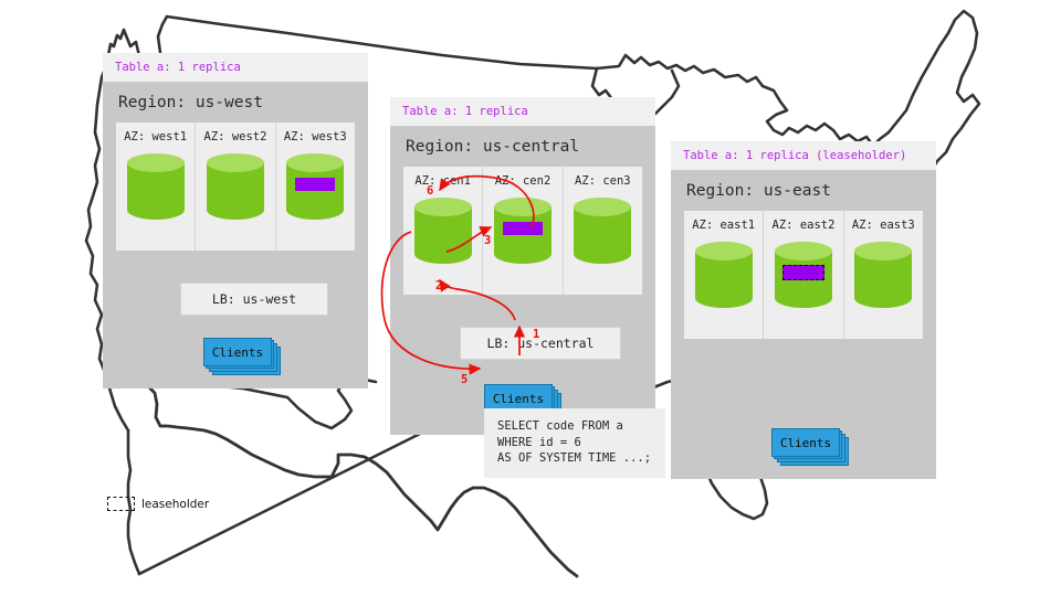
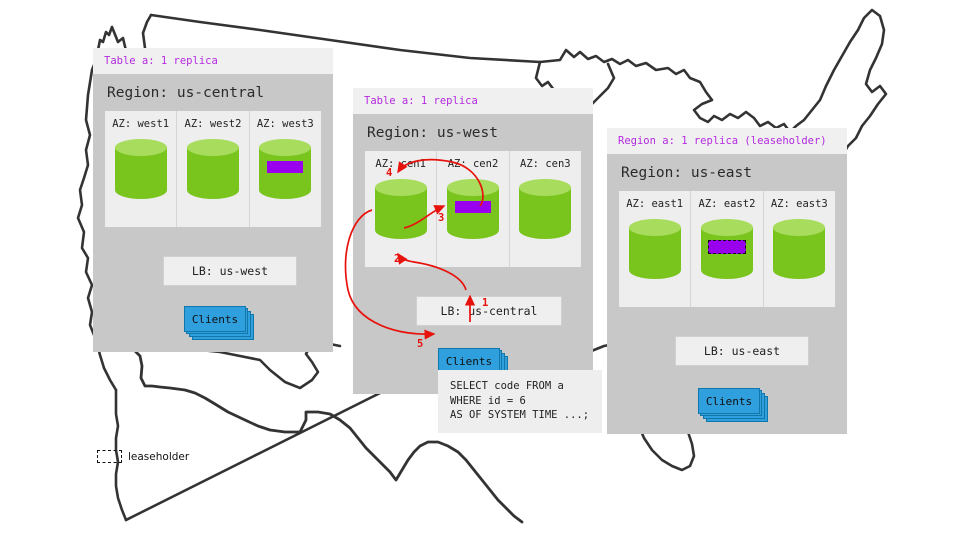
  Table a: 1 replica
- Region: us-west
+ Region: us-central
  AZ: west1
  AZ: west2
  AZ: west3
  LB: us-west
  Clients
  Table a: 1 replica
- Region: us-central
+ Region: us-west
  AZ: cen1
  A: cen2
  AZ: cen3
  LB: us-central
  Clients
  SELECT code FROM a
  WHERE id = 6
  AS OF SYSTEM TIME ...;
- Table a: 1 replica (leaseholder)
+ Region a: 1 replica (leaseholder)
  Region: us-east
  AZ: east1
  AZ: east2
  AZ: east3
+ LB: us-east
  Clients
  1
  2
  3
- 6
+ 4
  5
  leaseholder
